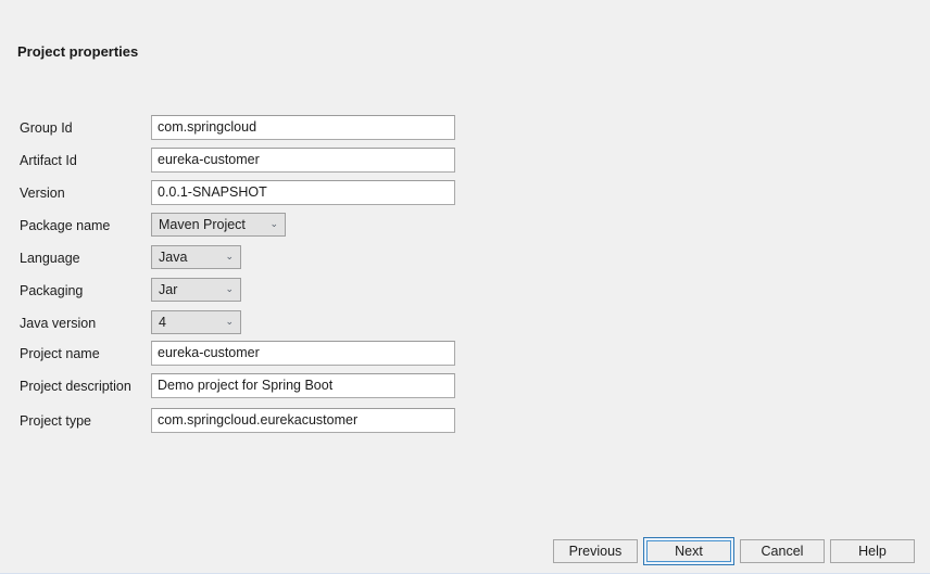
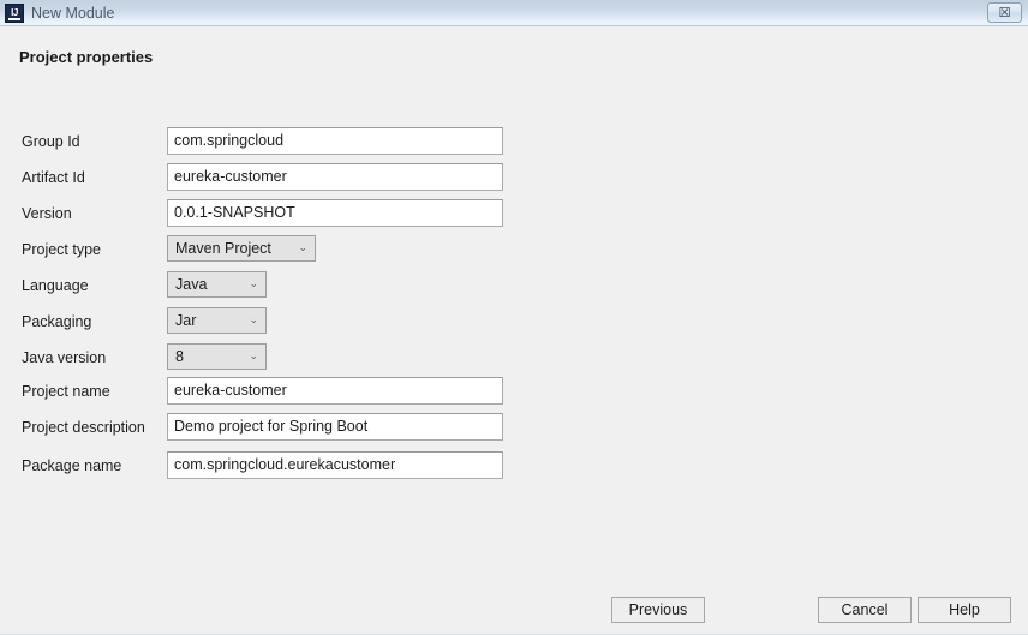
+ IJ
+ New Module
+ ☒
  Project properties
  Group Id
  com.springcloud
  Artifact Id
  eureka-customer
  Version
  0.0.1-SNAPSHOT
- Package name
+ Project type
  Maven Project
  ⌄
  Language
  Java
  ⌄
  Packaging
  Jar
  ⌄
  Java version
- 4
+ 8
  ⌄
  Project name
  eureka-customer
  Project description
  Demo project for Spring Boot
- Project type
+ Package name
  com.springcloud.eurekacustomer
  Previous
- Next
  Cancel
  Help
